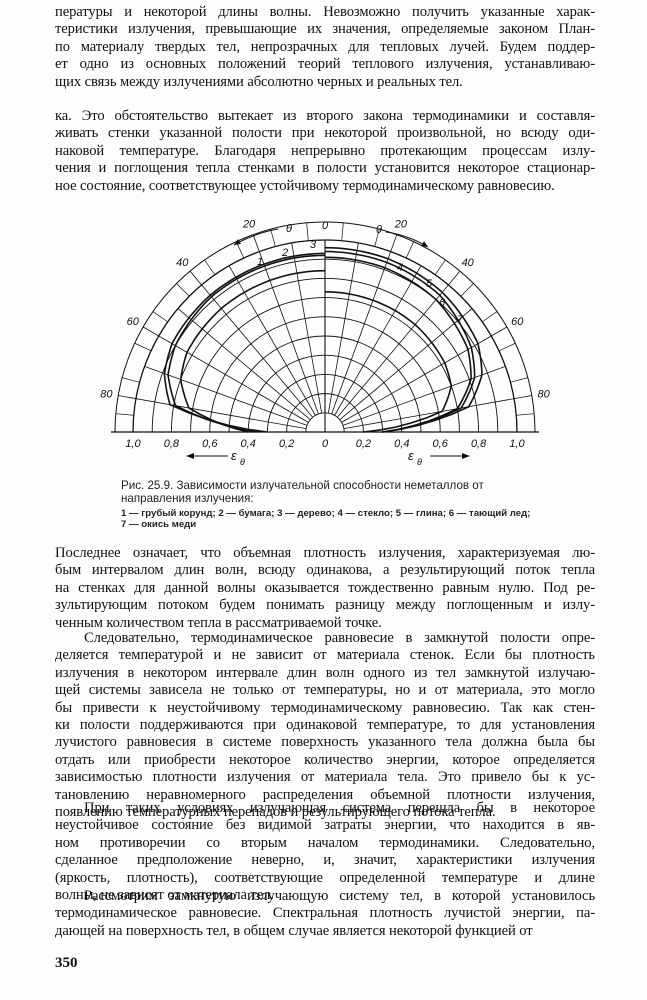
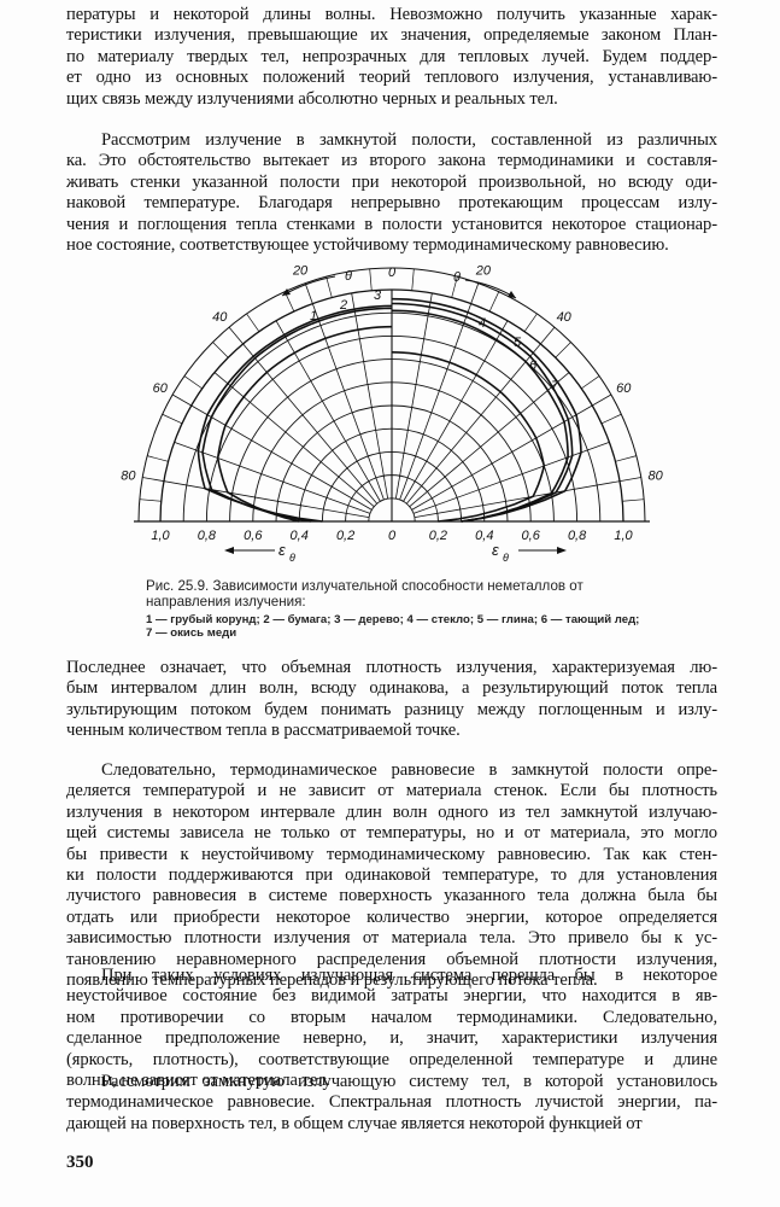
  пературы и некоторой длины волны. Невозможно получить указанные харак-
  теристики излучения, превышающие их значения, определяемые законом План-
  по материалу твердых тел, непрозрачных для тепловых лучей. Будем поддер-
  ет одно из основных положений теорий теплового излучения, устанавливаю-
  щих связь между излучениями абсолютно черных и реальных тел.
+ Рассмотрим излучение в замкнутой полости, составленной из различных
  ка. Это обстоятельство вытекает из второго закона термодинамики и составля-
  живать стенки указанной полости при некоторой произвольной, но всюду оди-
  наковой температуре. Благодаря непрерывно протекающим процессам излу-
  чения и поглощения тепла стенками в полости установится некоторое стационар-
  ное состояние, соответствующее устойчивому термодинамическому равновесию.
  20
  20
  40
  40
  60
  60
  80
  80
  0
  θ
  θ
  1,0
  0,8
  0,6
  0,4
  0,2
  0
  0,2
  0,4
  0,6
  0,8
  1,0
  ε
  θ
  ε
  θ
  1
  2
  3
  4
  5
  6
  7
  Рис. 25.9. Зависимости излучательной способности неметаллов от направления излучения:
  1 — грубый корунд; 2 — бумага; 3 — дерево; 4 — стекло; 5 — глина; 6 — тающий лед; 7 — окись меди
  Последнее означает, что объемная плотность излучения, характеризуемая лю-
  бым интервалом длин волн, всюду одинакова, а результирующий поток тепла
- на стенках для данной волны оказывается тождественно равным нулю. Под ре-
  зультирующим потоком будем понимать разницу между поглощенным и излу-
  ченным количеством тепла в рассматриваемой точке.
  Следовательно, термодинамическое равновесие в замкнутой полости опре-
  деляется температурой и не зависит от материала стенок. Если бы плотность
  излучения в некотором интервале длин волн одного из тел замкнутой излучаю-
  щей системы зависела не только от температуры, но и от материала, это могло
  бы привести к неустойчивому термодинамическому равновесию. Так как стен-
  ки полости поддерживаются при одинаковой температуре, то для установления
  лучистого равновесия в системе поверхность указанного тела должна была бы
  отдать или приобрести некоторое количество энергии, которое определяется
  зависимостью плотности излучения от материала тела. Это привело бы к ус-
  тановлению неравномерного распределения объемной плотности излучения,
  появлению температурных перепадов и результирующего потока тепла.
  При таких условиях излучающая система перешла бы в некоторое
  неустойчивое состояние без видимой затраты энергии, что находится в яв-
  ном противоречии со вторым началом термодинамики. Следовательно,
  сделанное предположение неверно, и, значит, характеристики излучения
  (яркость, плотность), соответствующие определенной температуре и длине
  волны, не зависят от материала тел.
  Рассмотрим замкнутую излучающую систему тел, в которой установилось
  термодинамическое равновесие. Спектральная плотность лучистой энергии, па-
  дающей на поверхность тел, в общем случае является некоторой функцией от
  350
